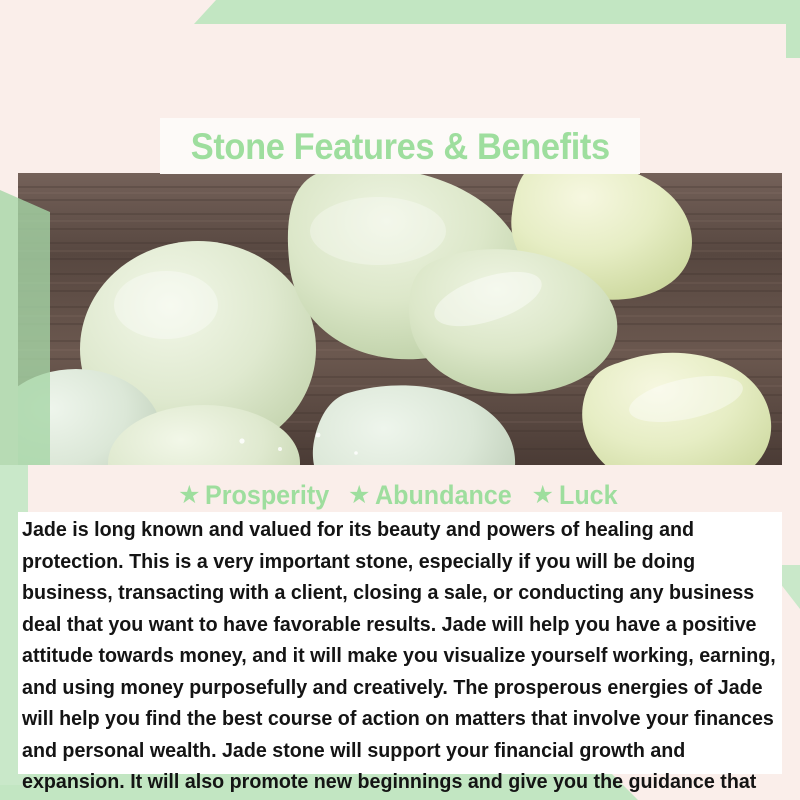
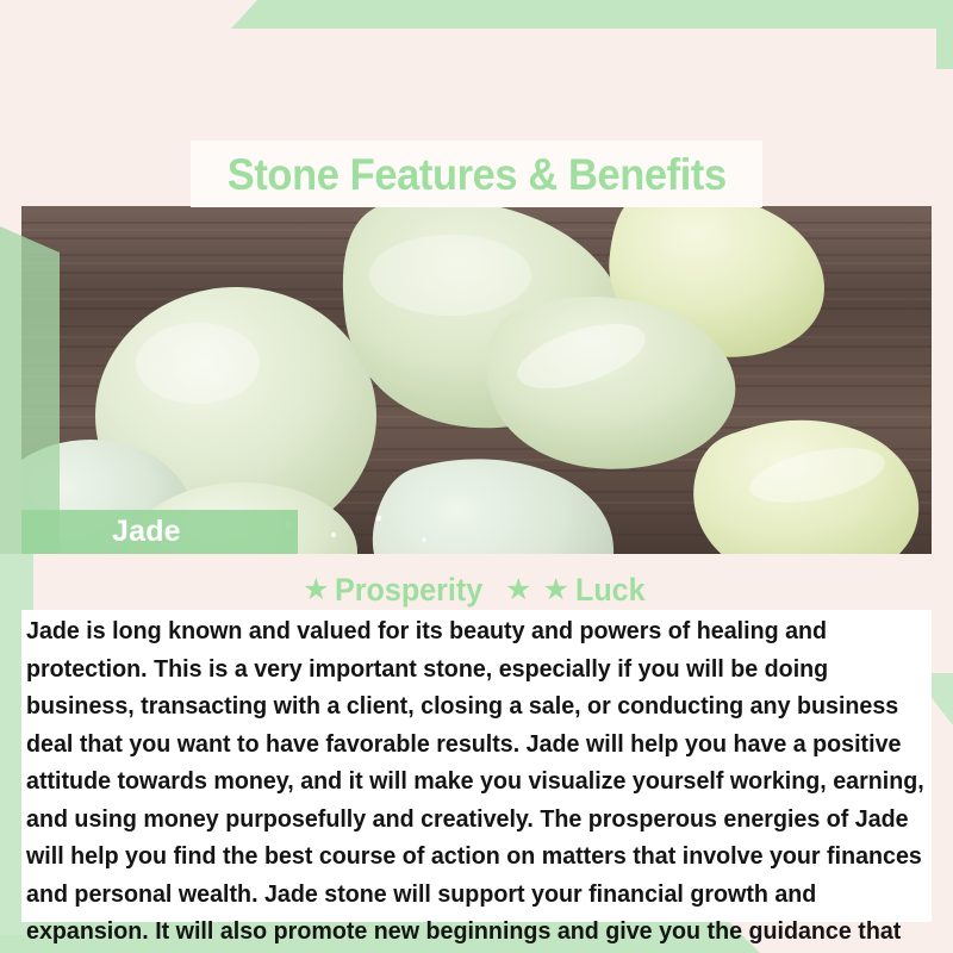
  Stone Features & Benefits
+ Jade
  ★
  Prosperity
  ★
- Abundance
  ★
  Luck
  Jade is long known and valued for its beauty and powers of healing and protection. This is a very important stone, especially if you will be doing business, transacting with a client, closing a sale, or conducting any business deal that you want to have favorable results. Jade will help you have a positive attitude towards money, and it will make you visualize yourself working, earning, and using money purposefully and creatively. The prosperous energies of Jade will help you find the best course of action on matters that involve your finances and personal wealth. Jade stone will support your financial growth and expansion. It will also promote new beginnings and give you the guidance that
